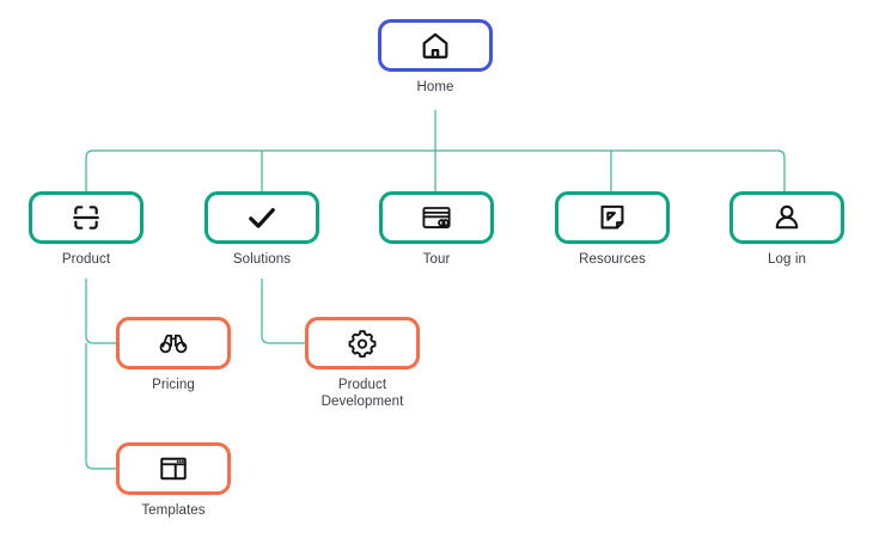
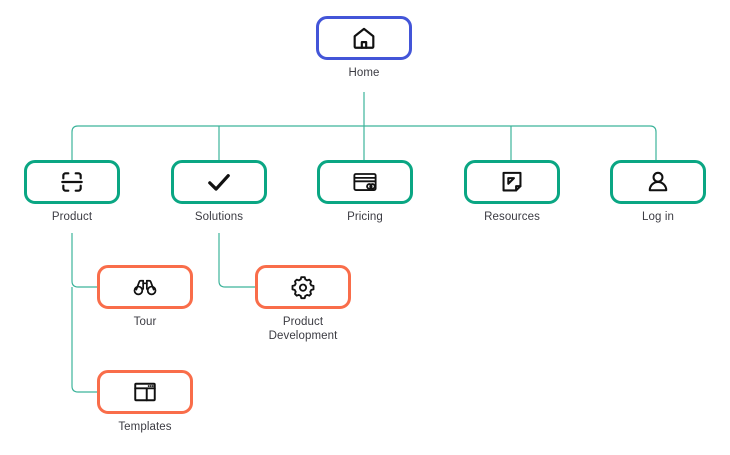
  Home
  Product
  Solutions
- Tour
+ Pricing
  Resources
  Log in
- Pricing
+ Tour
  Product
  Development
  Templates
